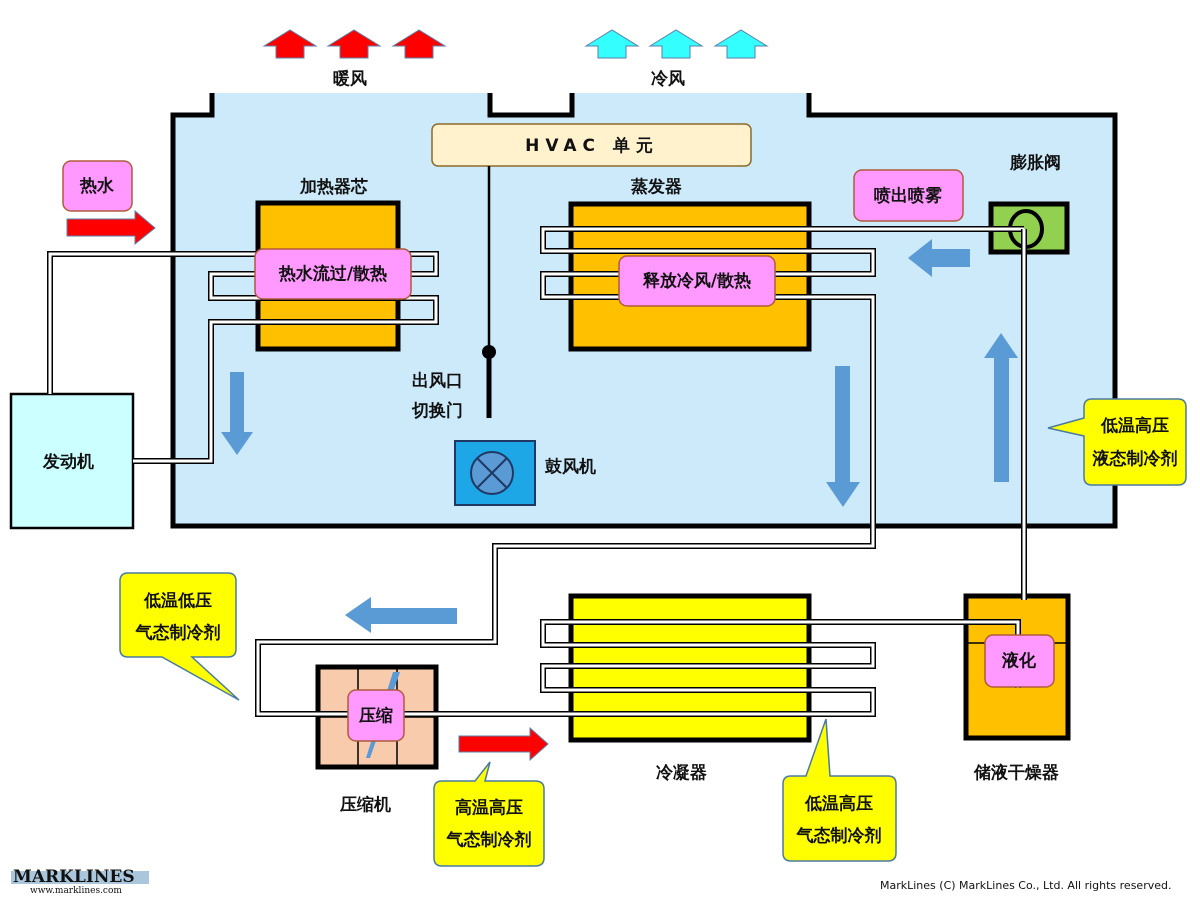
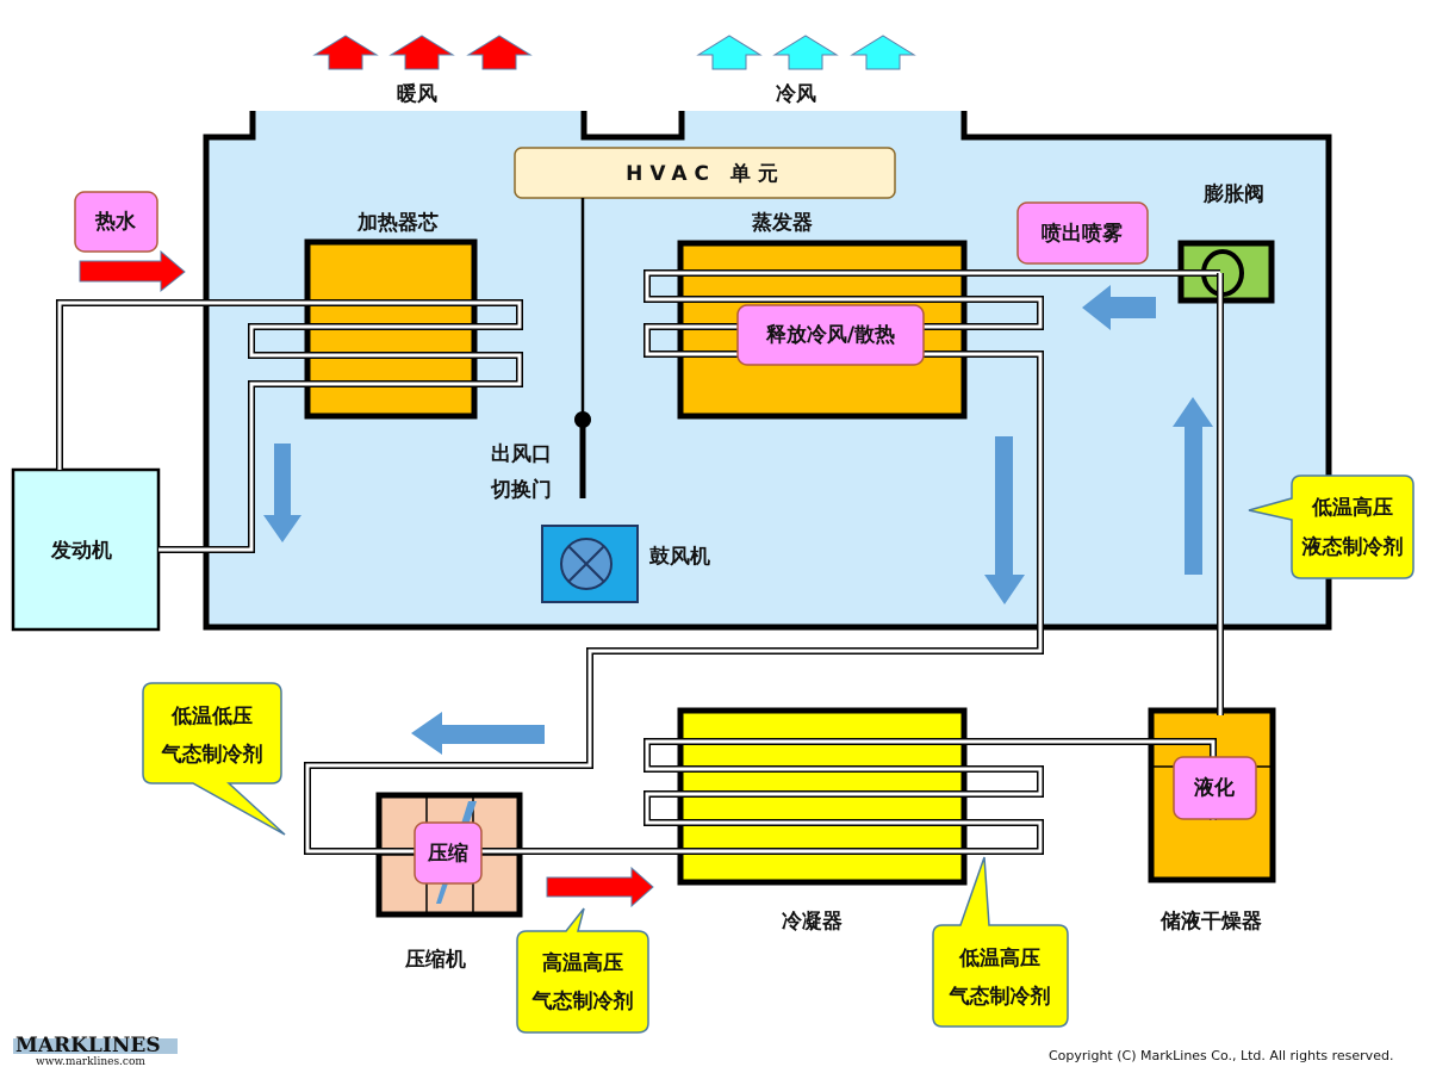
  暖风
  冷风
  HVAC 单元
  出风口
  切换门
  鼓风机
  加热器芯
  蒸发器
  膨胀阀
  发动机
  冷凝器
  储液干燥器
  压缩机
  热水
- 热水流过/散热
  释放冷风/散热
  喷出喷雾
  压缩
  液化
  低温高压
  液态制冷剂
  低温低压
  气态制冷剂
  高温高压
  气态制冷剂
  低温高压
  气态制冷剂
  MARKLINES
  www.marklines.com
- MarkLines (C) MarkLines Co., Ltd. All rights reserved.
+ Copyright (C) MarkLines Co., Ltd. All rights reserved.
